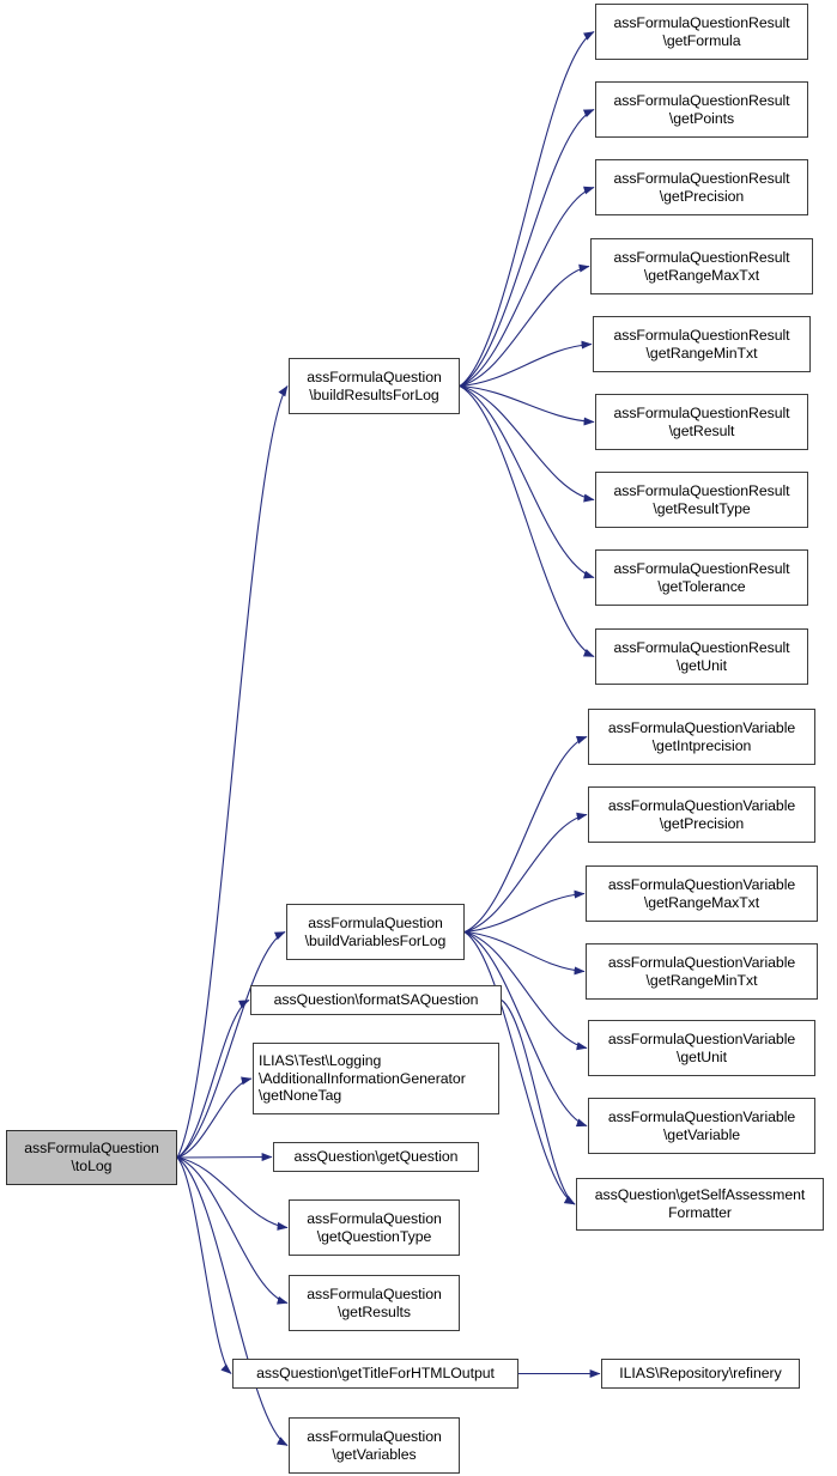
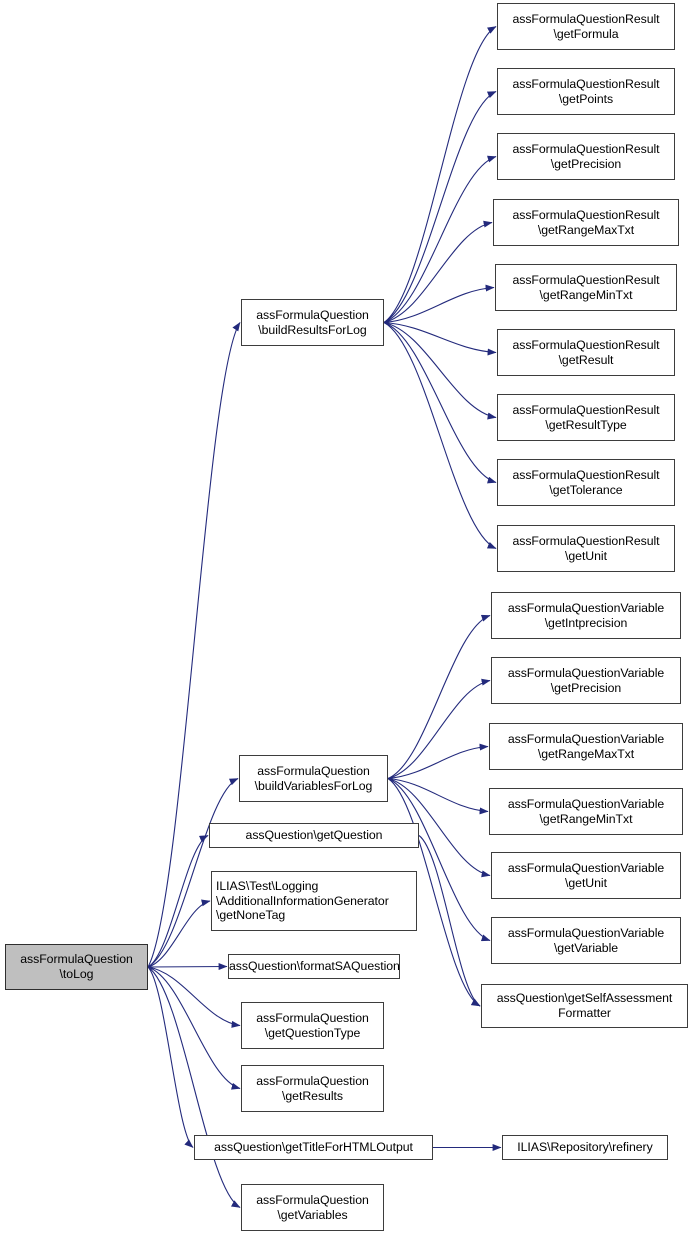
  assFormulaQuestionResult
  \getFormula
  assFormulaQuestionResult
  \getPoints
  assFormulaQuestionResult
  \getPrecision
  assFormulaQuestionResult
  \getRangeMaxTxt
  assFormulaQuestionResult
  \getRangeMinTxt
  assFormulaQuestionResult
  \getResult
  assFormulaQuestionResult
  \getResultType
  assFormulaQuestionResult
  \getTolerance
  assFormulaQuestionResult
  \getUnit
  assFormulaQuestionVariable
  \getIntprecision
  assFormulaQuestionVariable
  \getPrecision
  assFormulaQuestionVariable
  \getRangeMaxTxt
  assFormulaQuestionVariable
  \getRangeMinTxt
  assFormulaQuestionVariable
  \getUnit
  assFormulaQuestionVariable
  \getVariable
  assQuestion\getSelfAssessment
  Formatter
  assFormulaQuestion
  \buildResultsForLog
  assFormulaQuestion
  \buildVariablesForLog
- assQuestion\formatSAQuestion
+ assQuestion\getQuestion
  ILIAS\Test\Logging
  \AdditionalInformationGenerator
  \getNoneTag
- assQuestion\getQuestion
+ assQuestion\formatSAQuestion
  assFormulaQuestion
  \getQuestionType
  assFormulaQuestion
  \getResults
  assQuestion\getTitleForHTMLOutput
  assFormulaQuestion
  \getVariables
  ILIAS\Repository\refinery
  assFormulaQuestion
  \toLog
